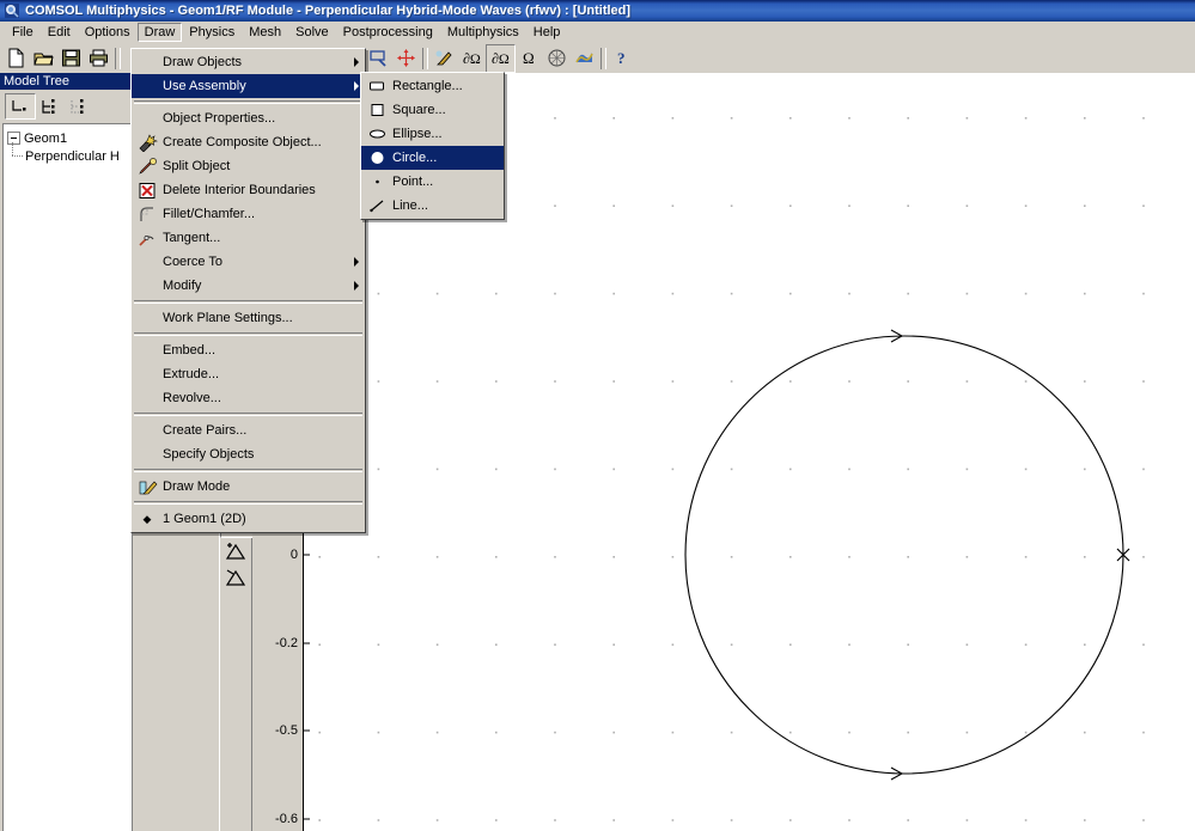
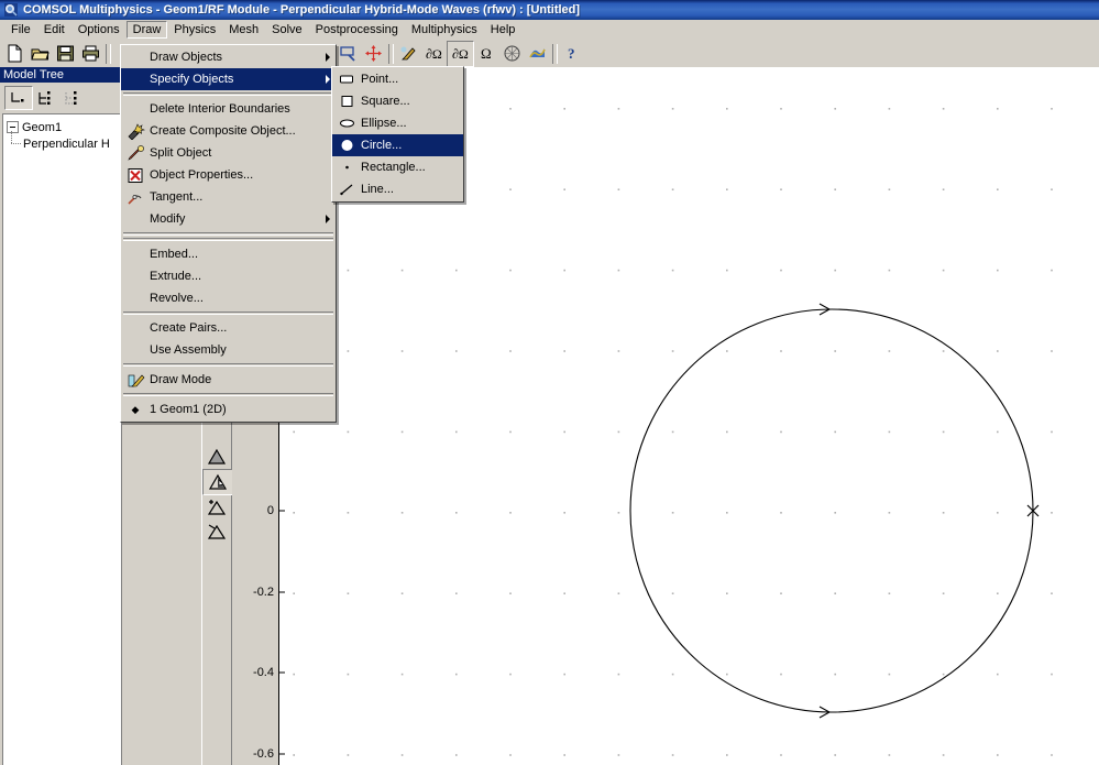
  COMSOL Multiphysics - Geom1/RF Module - Perpendicular Hybrid-Mode Waves (rfwv) : [Untitled]
  File
  Edit
  Options
  Draw
  Physics
  Mesh
  Solve
  Postprocessing
  Multiphysics
  Help
  ∂Ω
  ∂Ω
  Ω
  ?
  Model Tree
  Geom1
  Perpendicular H
  0
  -0.2
- -0.5
+ -0.4
  -0.6
  Draw Objects
- Use Assembly
+ Specify Objects
- Object Properties...
+ Delete Interior Boundaries
  Create Composite Object...
  Split Object
- Delete Interior Boundaries
+ Object Properties...
- Fillet/Chamfer...
  Tangent...
- Coerce To
  Modify
- Work Plane Settings...
  Embed...
  Extrude...
  Revolve...
  Create Pairs...
- Specify Objects
+ Use Assembly
  Draw Mode
  ◆
  1 Geom1 (2D)
- Rectangle...
+ Point...
  Square...
  Ellipse...
  Circle...
- Point...
+ Rectangle...
  Line...
